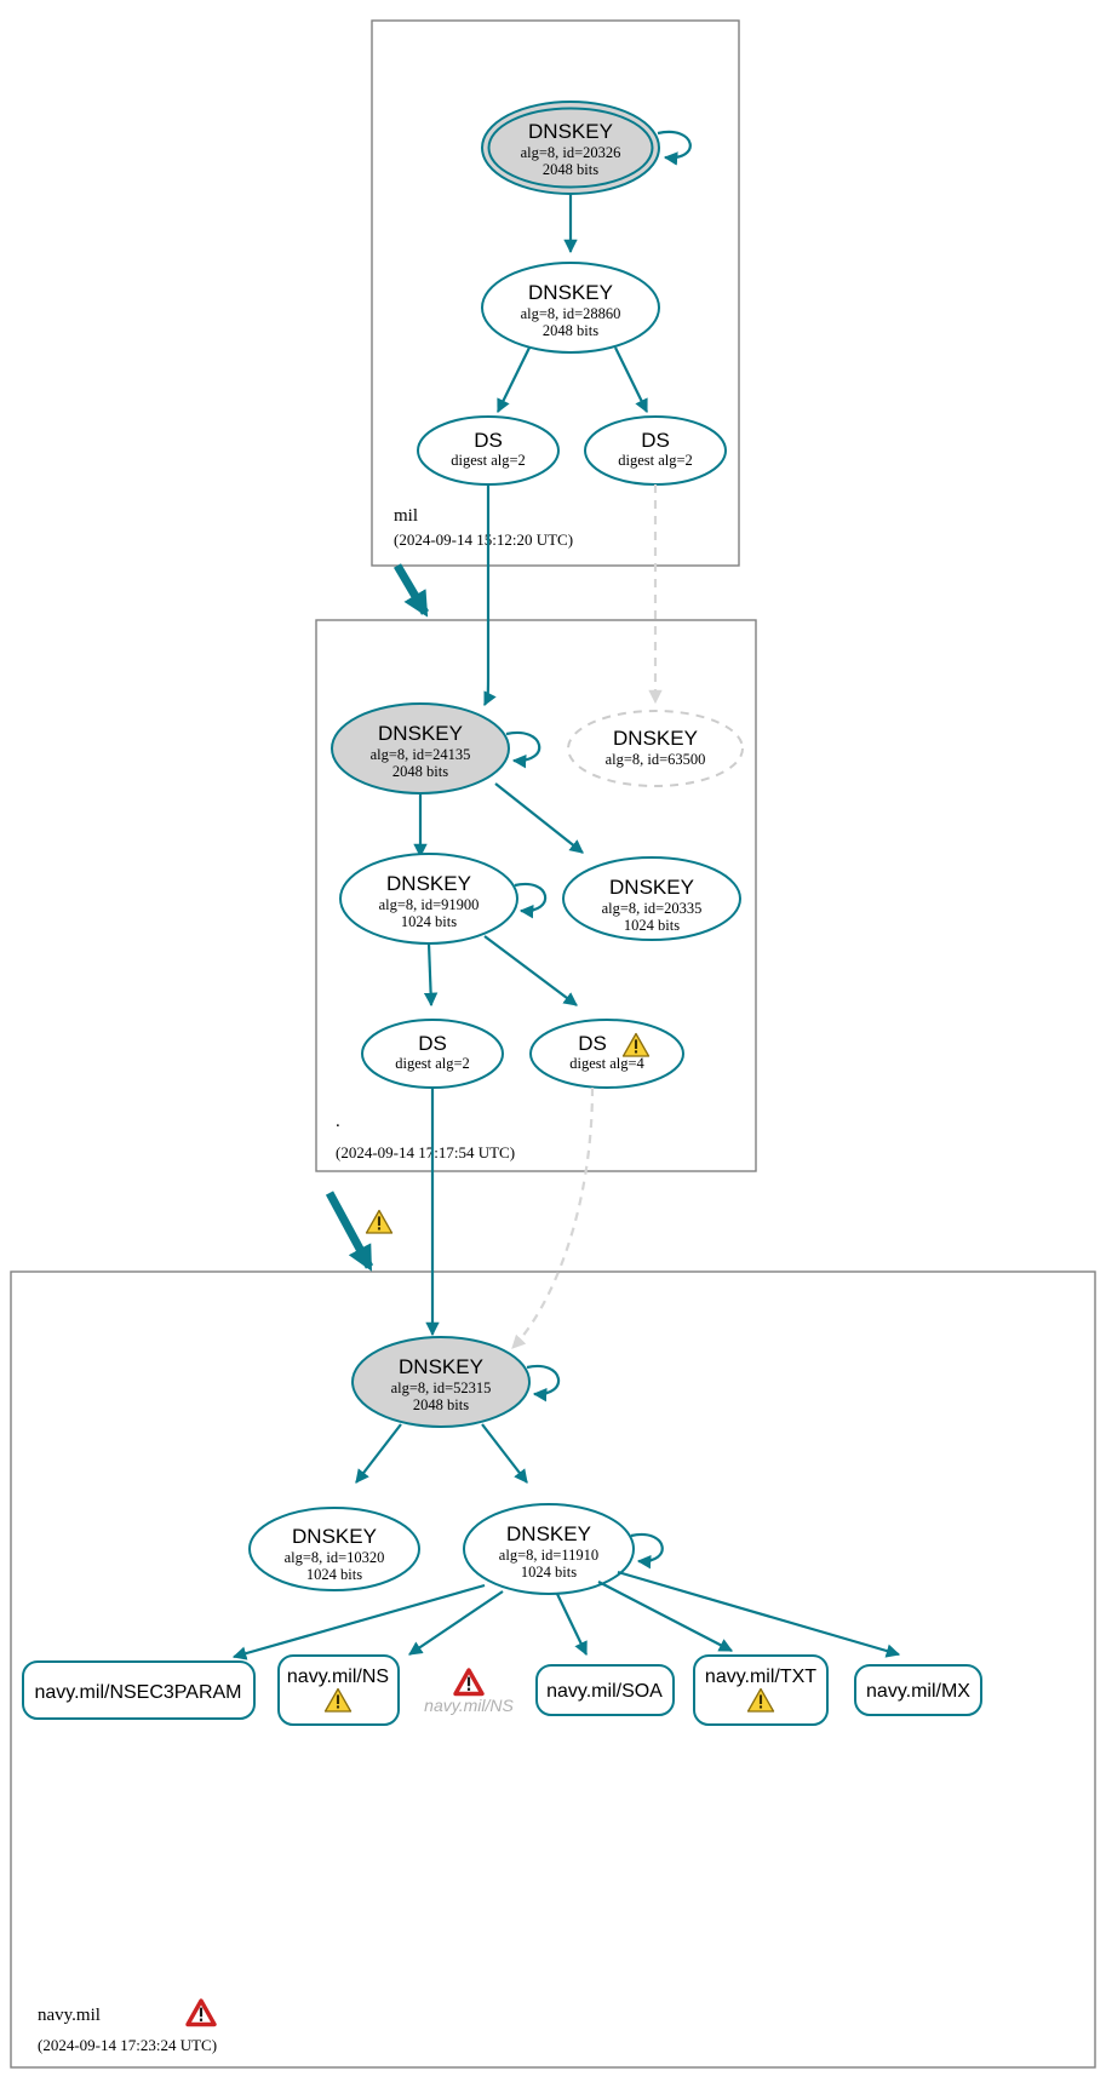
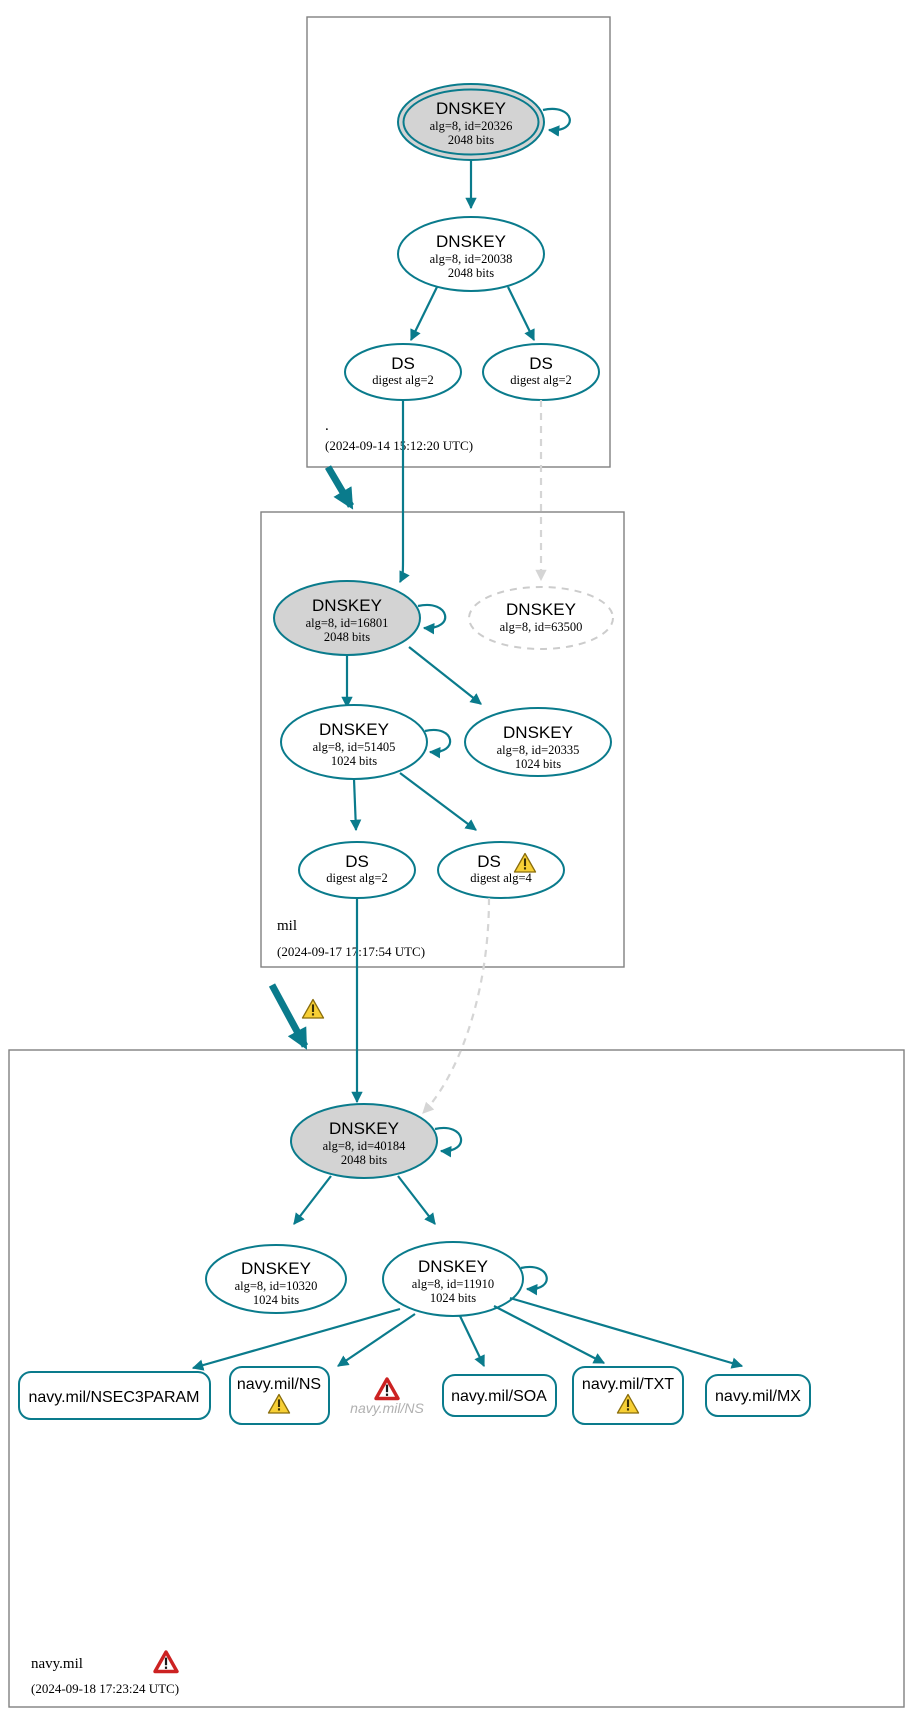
  DNSKEY
  alg=8, id=20326
  2048 bits
  DNSKEY
- alg=8, id=28860
+ alg=8, id=20038
  2048 bits
  DS
  digest alg=2
  DS
  digest alg=2
- mil
+ .
  (2024-09-14 1:12:20 UTC)
  DNSKEY
- alg=8, id=24135
+ alg=8, id=16801
  2048 bits
  DNSKEY
  alg=8, id=63500
  DNSKEY
- alg=8, id=91900
+ alg=8, id=51405
  1024 bits
  DNSKEY
  alg=8, id=20335
  1024 bits
  DS
  digest alg=2
  DS
  digest alg=4
- .
+ mil
- (2024-09-14 17:17:54 UTC)
+ (2024-09-17 17:17:54 UTC)
  DNSKEY
- alg=8, id=52315
+ alg=8, id=40184
  2048 bits
  DNSKEY
  alg=8, id=10320
  1024 bits
  DNSKEY
  alg=8, id=11910
  1024 bits
  navy.mil/NSEC3PARAM
  navy.mil/NS
  navy.mil/NS
  navy.mil/SOA
  navy.mil/TXT
  navy.mil/MX
  navy.mil
- (2024-09-14 17:23:24 UTC)
+ (2024-09-18 17:23:24 UTC)
